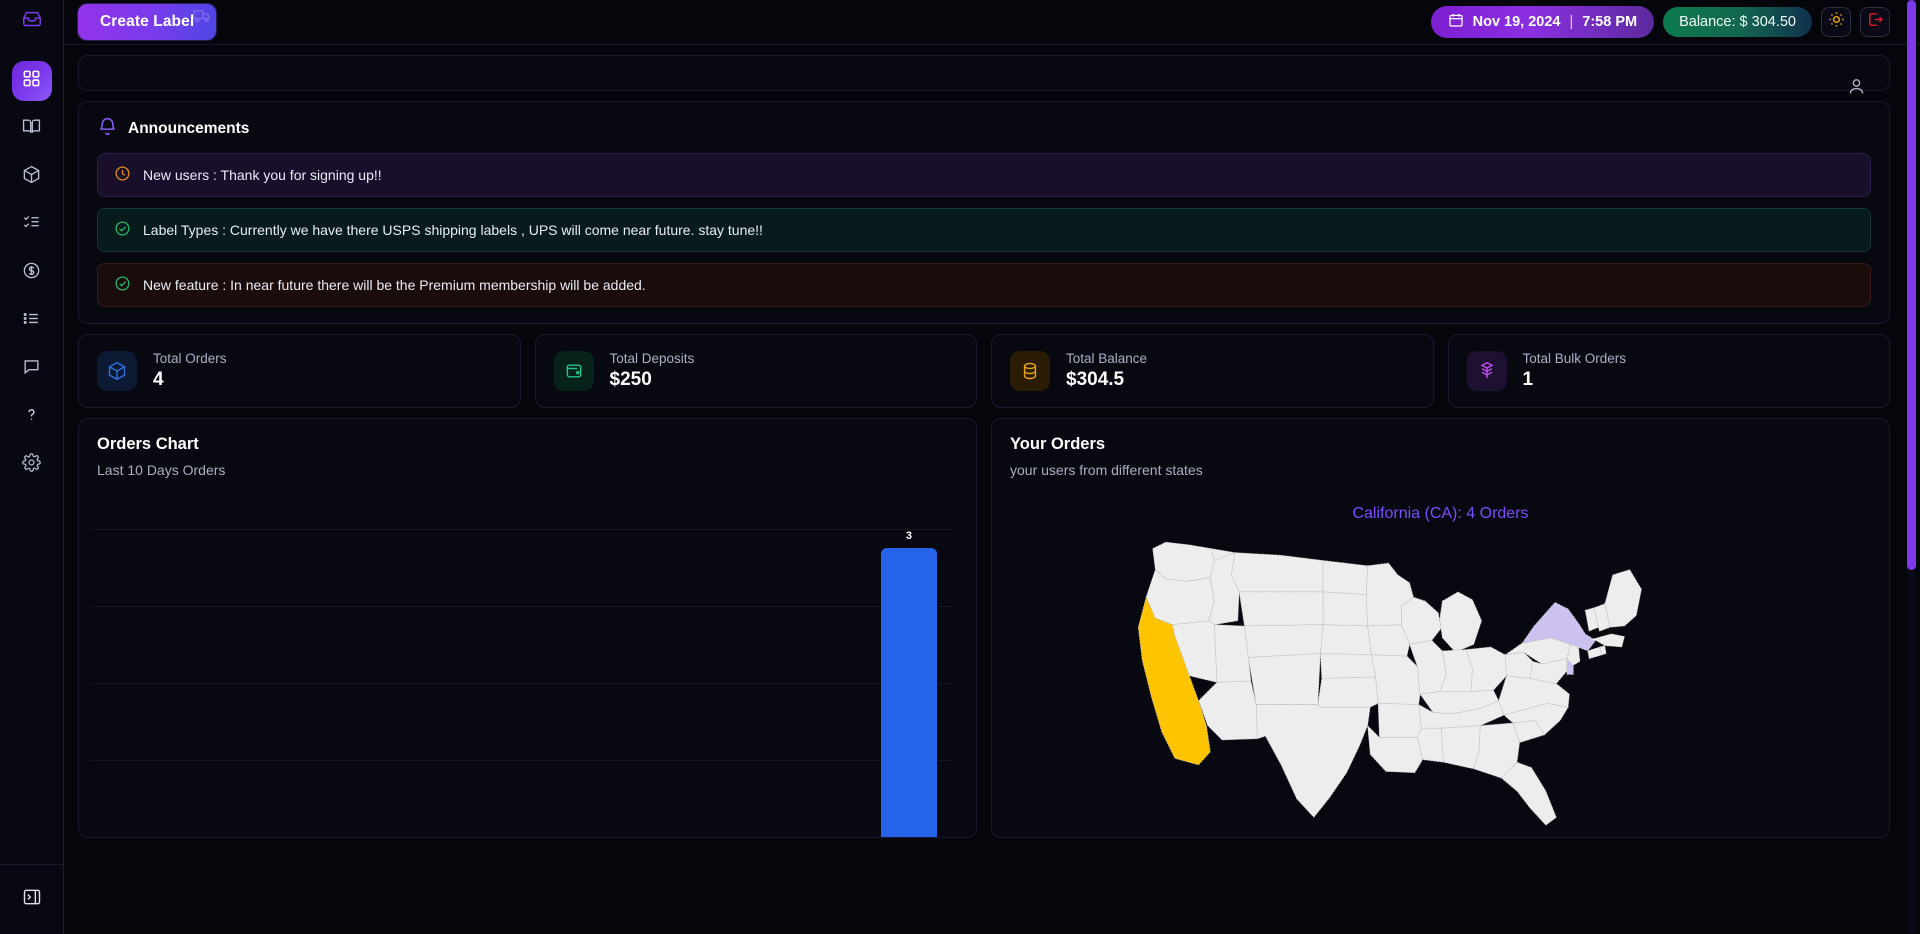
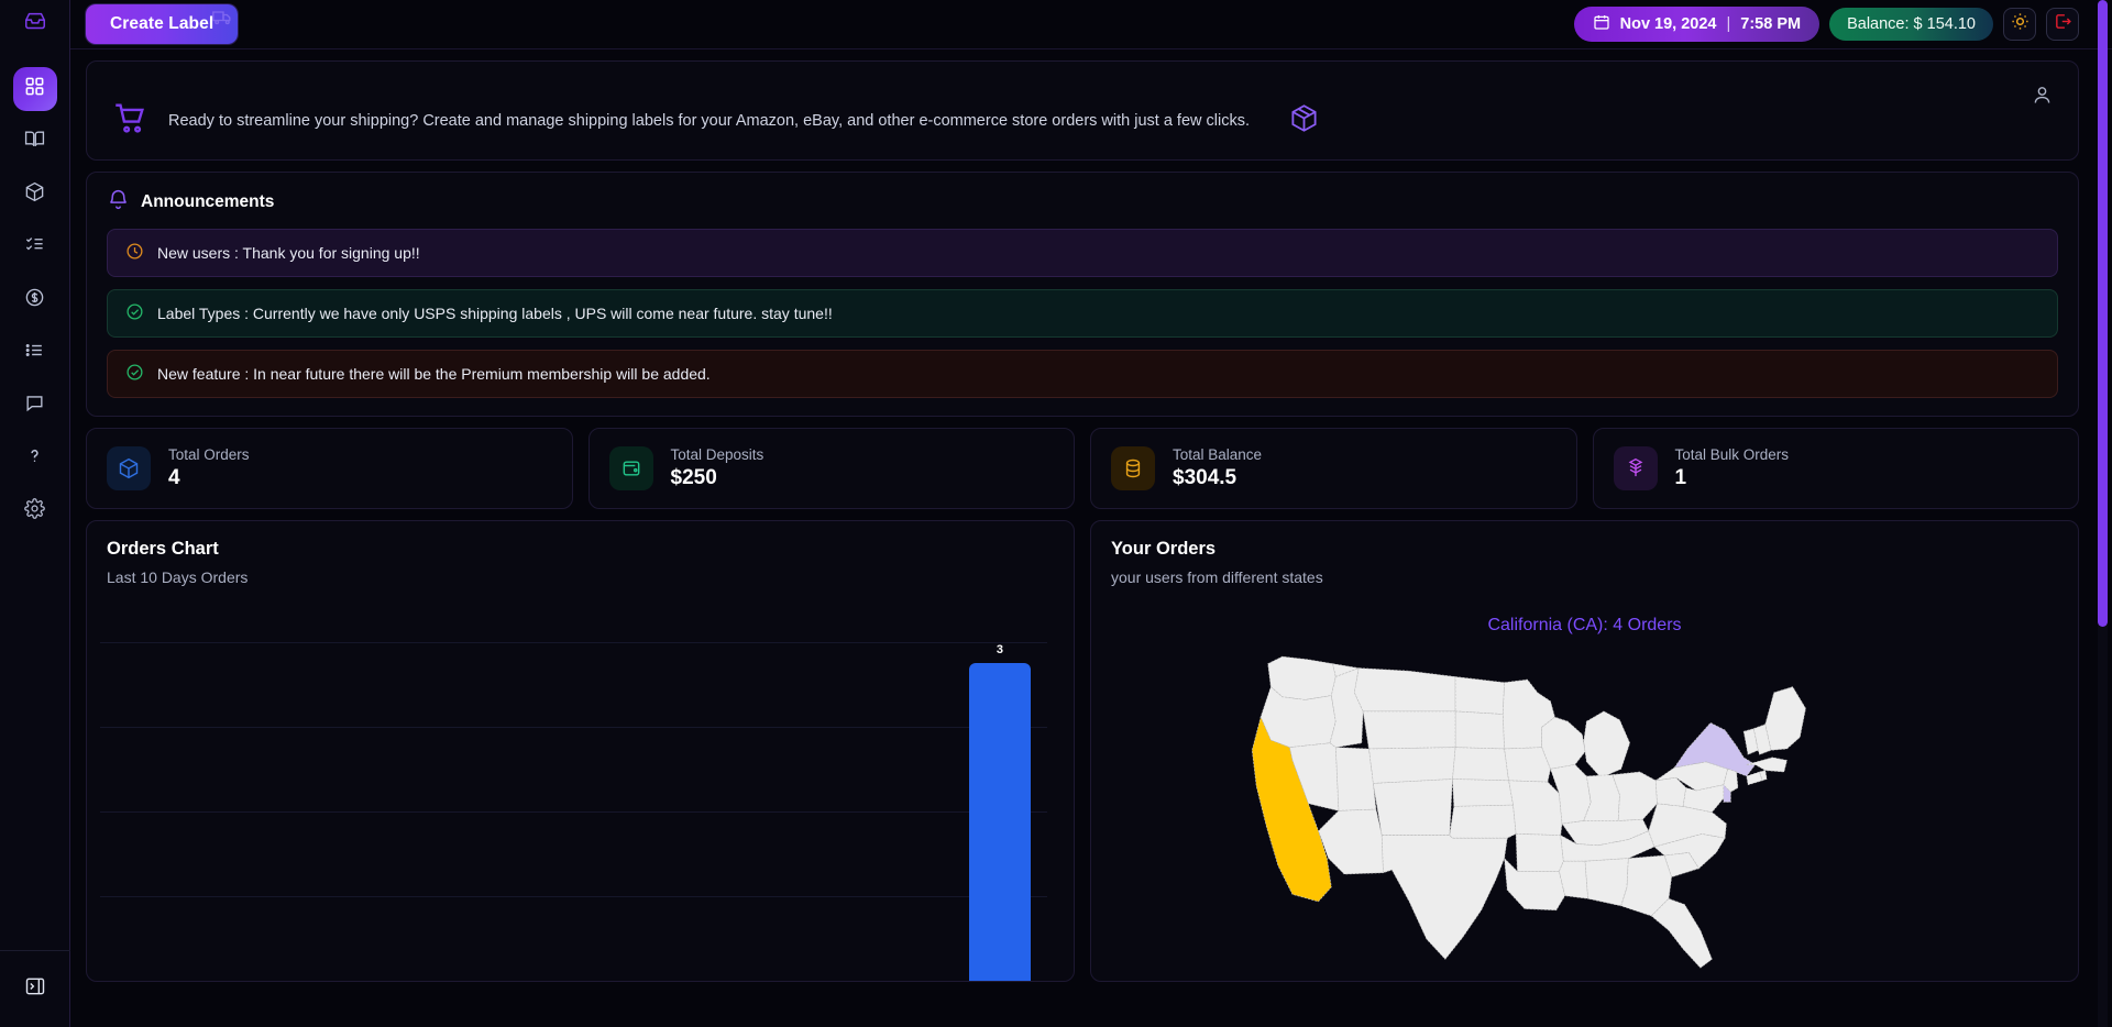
  Create Label
  Nov 19, 2024
  |
  7:58 PM
- Balance: $ 304.50
+ Balance: $ 154.10
+ Ready to streamline your shipping? Create and manage shipping labels for your Amazon, eBay, and other e-commerce store orders with just a few clicks.
  Announcements
  New users : Thank you for signing up!!
- Label Types : Currently we have there USPS shipping labels , UPS will come near future. stay tune!!
+ Label Types : Currently we have only USPS shipping labels , UPS will come near future. stay tune!!
  New feature : In near future there will be the Premium membership will be added.
  Total Orders
  4
  Total Deposits
  $250
  Total Balance
  $304.5
  Total Bulk Orders
  1
  Orders Chart
  Last 10 Days Orders
  3
  Your Orders
  your users from different states
  California (CA): 4 Orders
